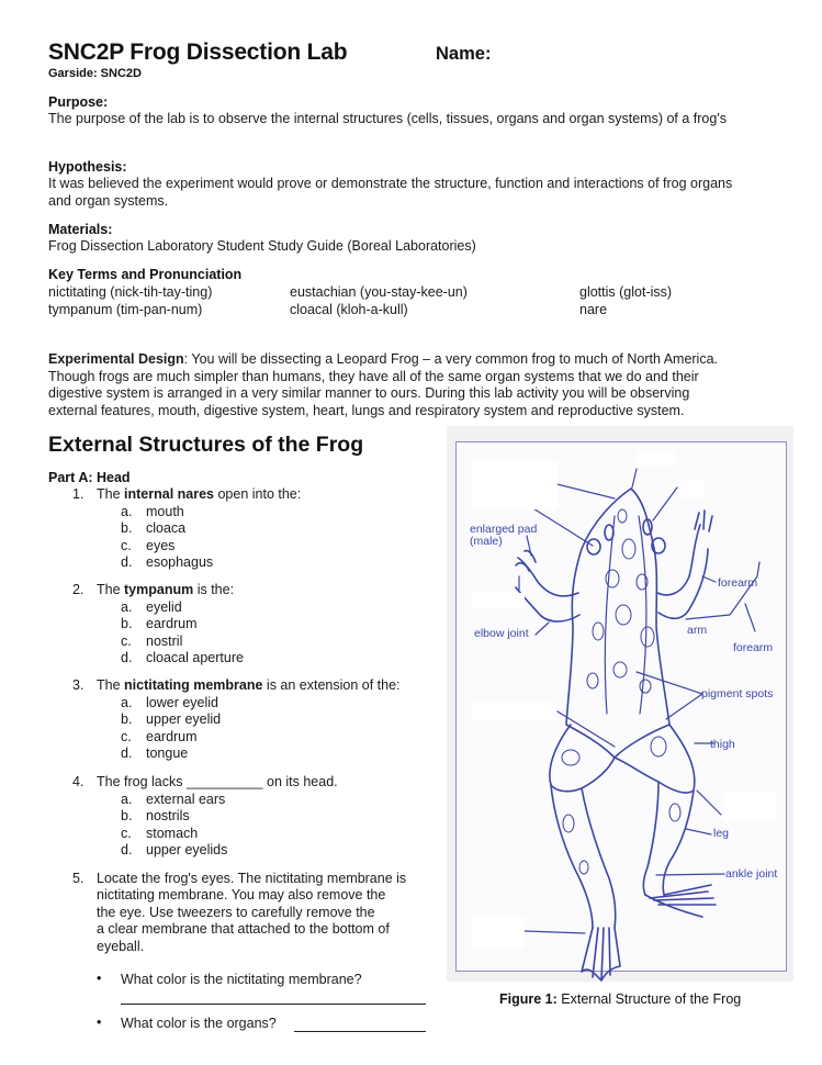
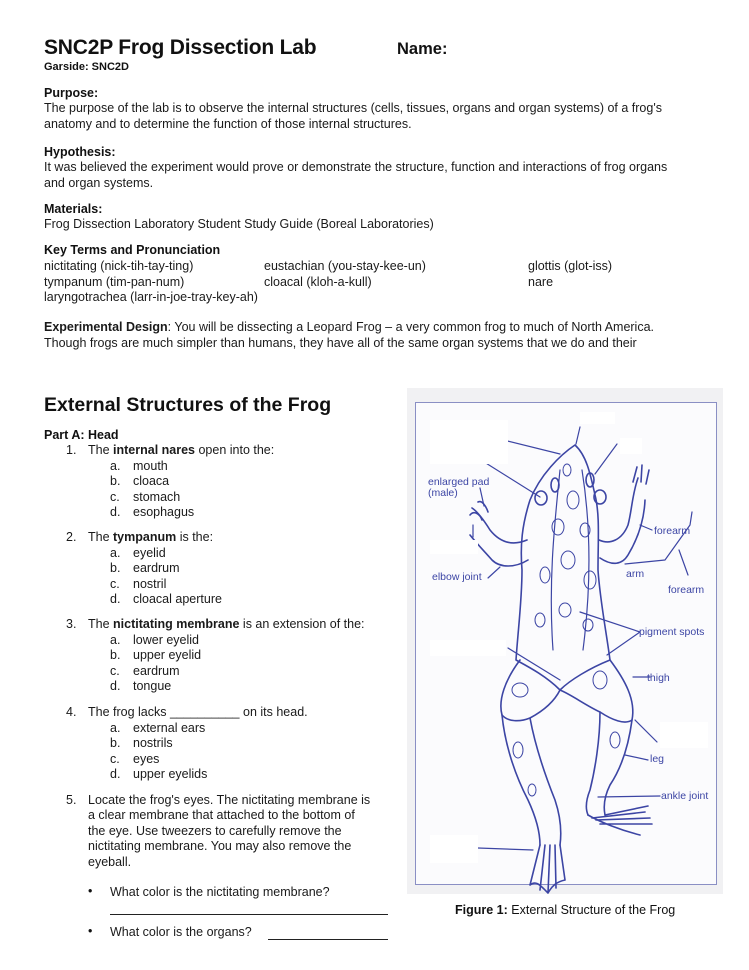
  SNC2P Frog Dissection Lab
  Name:
  Garside: SNC2D
  Purpose:
  The purpose of the lab is to observe the internal structures (cells, tissues, organs and organ systems) of a frog's
+ anatomy and to determine the function of those internal structures.
  Hypothesis:
  It was believed the experiment would prove or demonstrate the structure, function and interactions of frog organs
  and organ systems.
  Materials:
  Frog Dissection Laboratory Student Study Guide (Boreal Laboratories)
  Key Terms and Pronunciation
  nictitating (nick-tih-tay-ting)
  tympanum (tim-pan-num)
+ laryngotrachea (larr-in-joe-tray-key-ah)
  eustachian (you-stay-kee-un)
  cloacal (kloh-a-kull)
  glottis (glot-iss)
  nare
  Experimental Design: You will be dissecting a Leopard Frog – a very common frog to much of North America.
  Though frogs are much simpler than humans, they have all of the same organ systems that we do and their
- digestive system is arranged in a very similar manner to ours. During this lab activity you will be observing
- external features, mouth, digestive system, heart, lungs and respiratory system and reproductive system.
  External Structures of the Frog
  Part A: Head
  1. The internal nares open into the:
  a. mouth
  b. cloaca
- c. eyes
+ c. stomach
  d. esophagus
  2. The tympanum is the:
  a. eyelid
  b. eardrum
  c. nostril
  d. cloacal aperture
  3. The nictitating membrane is an extension of the:
  a. lower eyelid
  b. upper eyelid
  c. eardrum
  d. tongue
  4. The frog lacks __________ on its head.
  a. external ears
  b. nostrils
- c. stomach
+ c. eyes
  d. upper eyelids
  5. Locate the frog's eyes. The nictitating membrane is
- nictitating membrane. You may also remove the
+ a clear membrane that attached to the bottom of
  the eye. Use tweezers to carefully remove the
- a clear membrane that attached to the bottom of
+ nictitating membrane. You may also remove the
  eyeball.
  •
  What color is the nictitating membrane?
  •
  What color is the organs?
  enlarged pad
  (male)
  forearm
  elbow joint
  arm
  forearm
  pigment spots
  thigh
  leg
  ankle joint
  Figure 1: External Structure of the Frog
